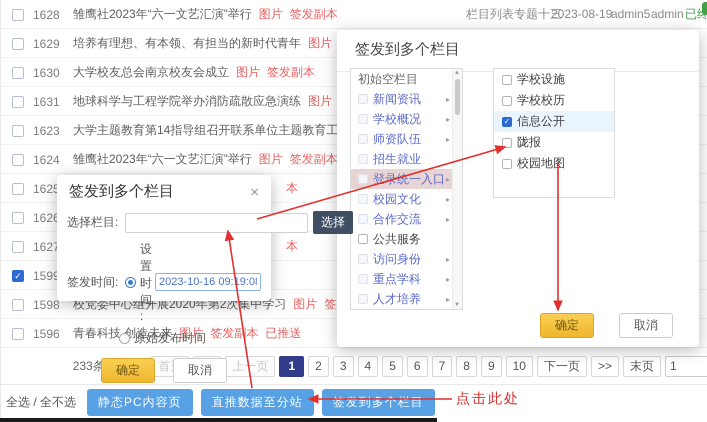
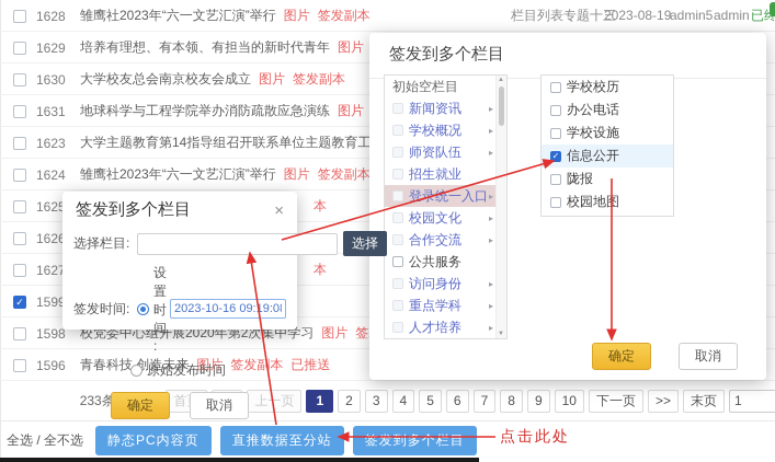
  1628 雏鹰社2023年“六一文艺汇演”举行 图片 签发副本
  栏目列表专题十三
  2023-08-19
  admin5
  admin
  1629 培养有理想、有本领、有担当的新时代青年 图片
  1630 大学校友总会南京校友会成立 图片 签发副本
  1631 地球科学与工程学院举办消防疏散应急演练 图片
  1624 雏鹰社2023年“六一文艺汇演”举行 图片 签发副本
  162 本
  162
  162 本
  159
  1598 校党委中心组开展2020年第2次集中学习 图片 签
  1596 青春科技 创造未来 图片 签发副本 已推送
  上一页
  1
  2
  3
  4
  5
  6
  7
  8
  9
  10
  下一页
  >>
  末页
  1
  全选 / 全不选
  静态PC内容页
  直推数据至分站
  签发到多个栏目
  签发到多个栏目
  初始空栏目
  新闻资讯
  ▸
  学校概况
  ▸
  师资队伍
  ▸
  招生就业
  登录统一入口
  ▸
  校园文化
  ▸
  合作交流
  ▸
  公共服务
  访问身份
  ▸
  重点学科
  ▸
  人才培养
  ▸
- 学校设施
+ 学校校历
+ 办公电话
- 学校校历
+ 学校设施
  信息公开
  陇报
  校园地图
  确定
  取消
  签发到多个栏目
  ×
  选择栏目:
  选择
  签发时间:
  设置时间 :
  2023-10-16 09:19:0
  原始发布时间
  确定
  取消
  点击此处
